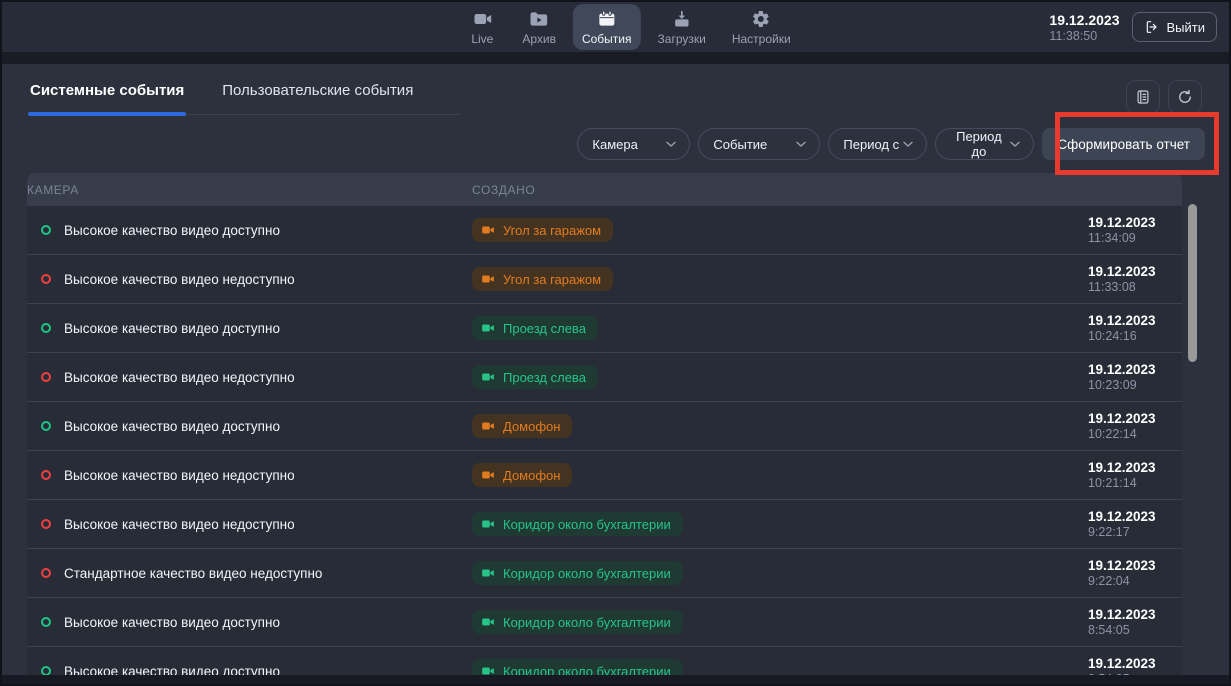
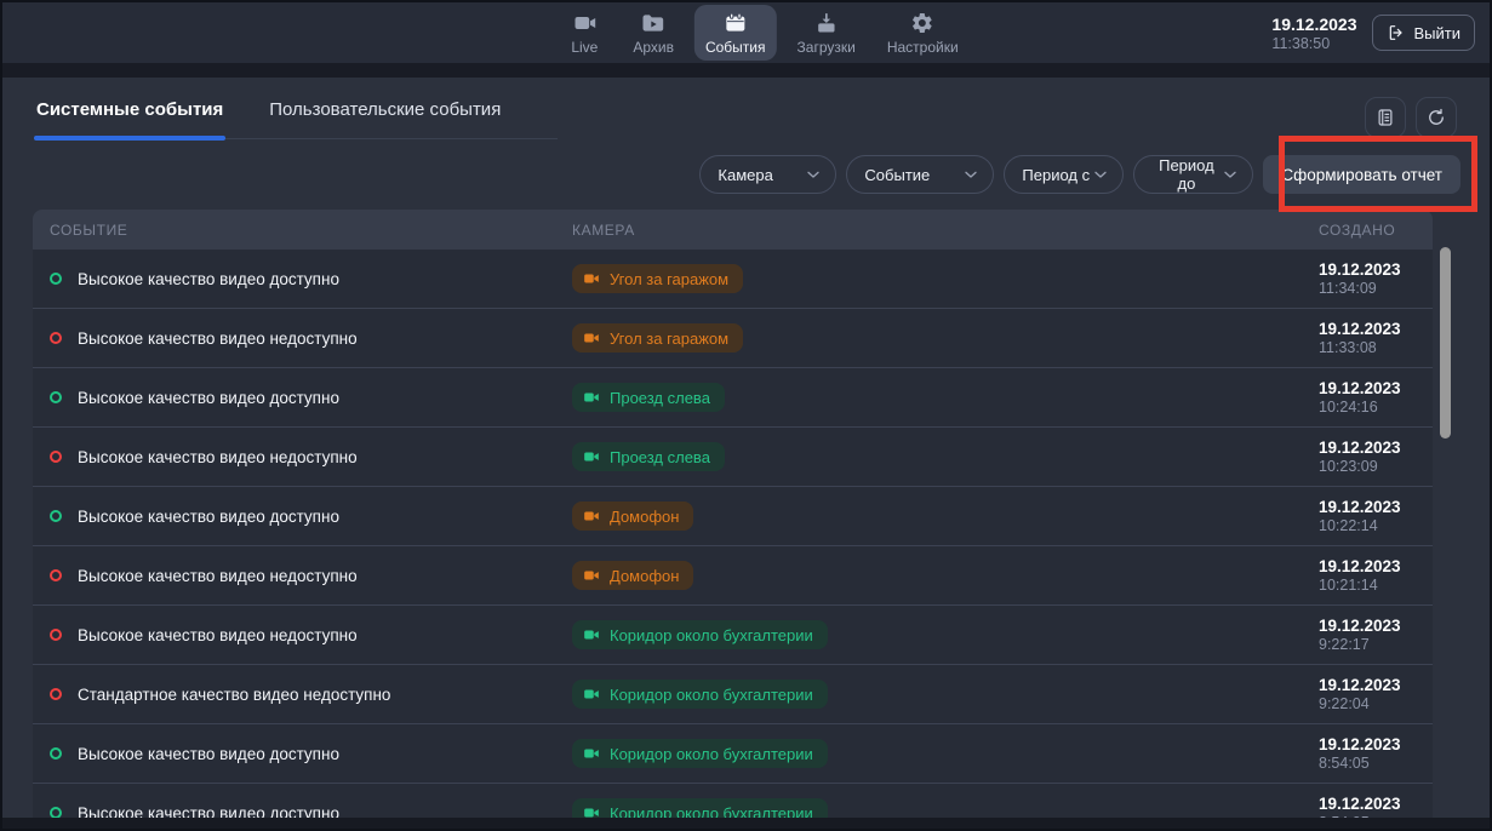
  Live
  Архив
  События
  Загрузки
  Настройки
  19.12.2023
  11:38:50
  Выйти
  Системные события
  Пользовательские события
  Камера
  Событие
  Период с
  Период до
  Сформировать отчет
+ СОБЫТИЕ
  КАМЕРА
  СОЗДАНО
  Высокое качество видео доступно
  Угол за гаражом
  19.12.2023
  11:34:09
  Высокое качество видео недоступно
  Угол за гаражом
  19.12.2023
  11:33:08
  Высокое качество видео доступно
  Проезд слева
  19.12.2023
  10:24:16
  Высокое качество видео недоступно
  Проезд слева
  19.12.2023
  10:23:09
  Высокое качество видео доступно
  Домофон
  19.12.2023
  10:22:14
  Высокое качество видео недоступно
  Домофон
  19.12.2023
  10:21:14
  Высокое качество видео недоступно
  Коридор около бухгалтерии
  19.12.2023
  9:22:17
  Стандартное качество видео недоступно
  Коридор около бухгалтерии
  19.12.2023
  9:22:04
  Высокое качество видео доступно
  Коридор около бухгалтерии
  19.12.2023
  8:54:05
  Высокое качество видео доступно
  Коридор около бухгалтерии
  19.12.2023
